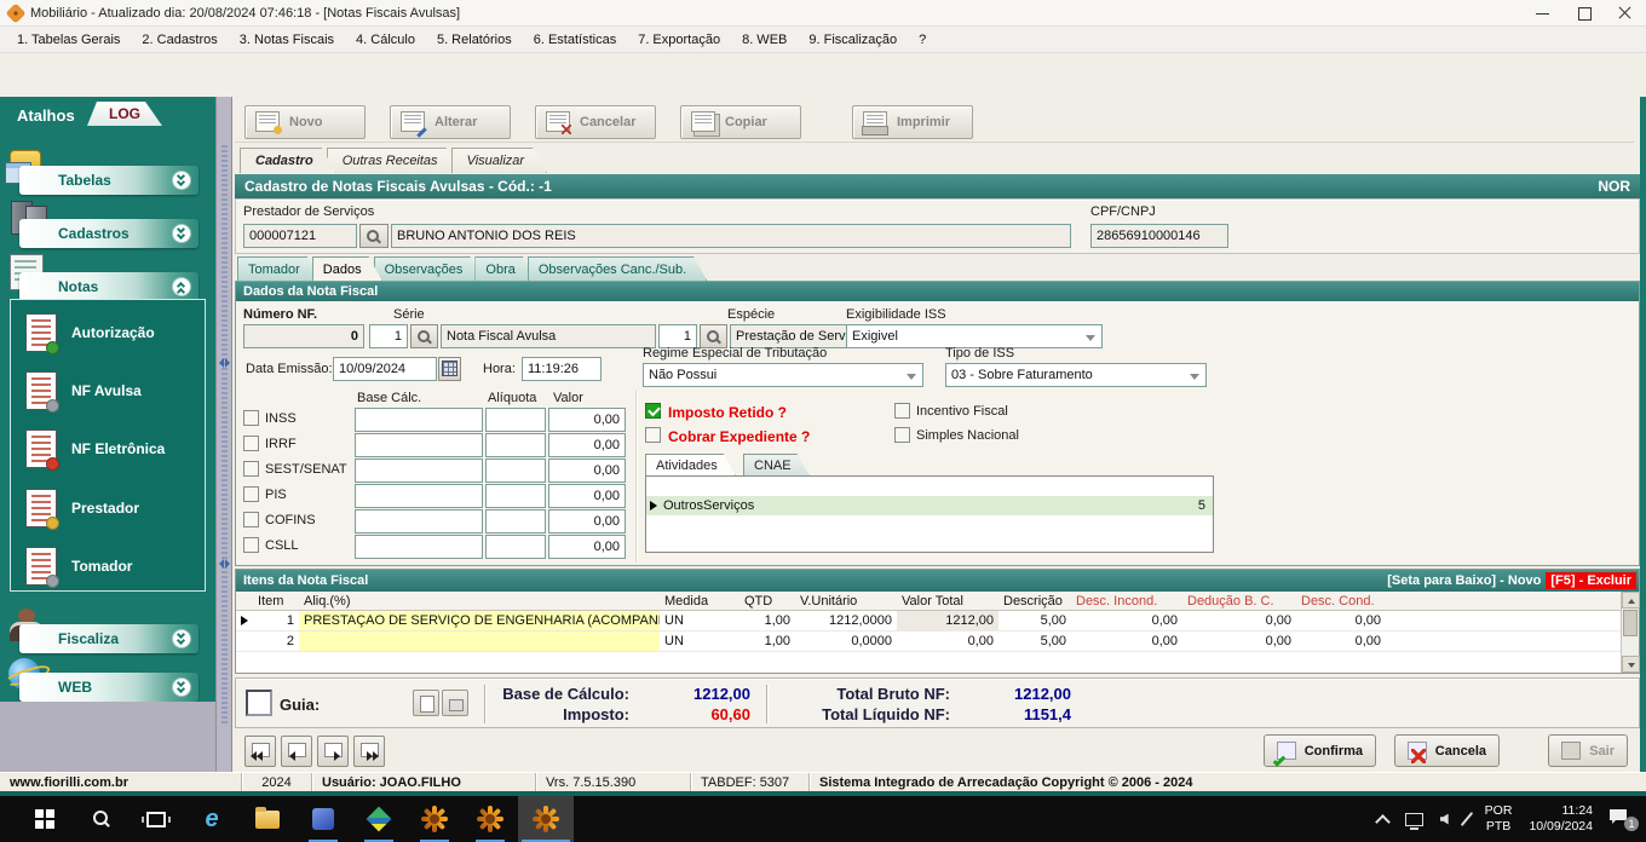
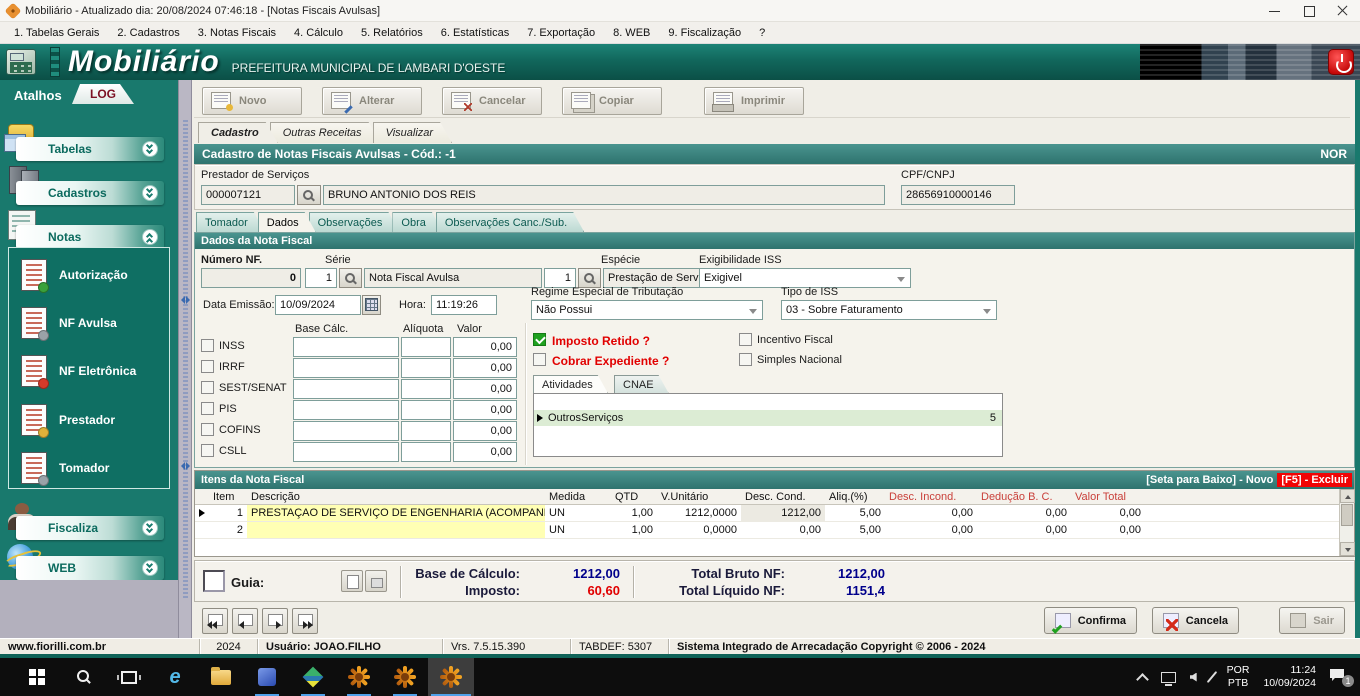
  Mobiliário - Atualizado dia: 20/08/2024 07:46:18 - [Notas Fiscais Avulsas]
  1. Tabelas Gerais
  2. Cadastros
  3. Notas Fiscais
  4. Cálculo
  5. Relatórios
  6. Estatísticas
  7. Exportação
  8. WEB
  9. Fiscalização
  ?
+ Mobiliário
+ PREFEITURA MUNICIPAL DE LAMBARI D'OESTE
  Atalhos
  LOG
  Tabelas
  Cadastros
  Notas
  Autorização
  NF Avulsa
  NF Eletrônica
  Prestador
  Tomador
  Fiscaliza
  WEB
  Novo
  Alterar
  Cancelar
  Copiar
  Imprimir
  Cadastro
  Outras Receitas
  Visualizar
  Cadastro de Notas Fiscais Avulsas - Cód.: -1
  NOR
  Prestador de Serviços
  CPF/CNPJ
  000007121
  BRUNO ANTONIO DOS REIS
  28656910000146
  Tomador
  Dados
  Observações
  Obra
  Observações Canc./Sub.
  Dados da Nota Fiscal
  Número NF.
  Série
  Espécie
  Exigibilidade ISS
  0
  1
  Nota Fiscal Avulsa
  1
  Prestação de Serv
  Exigivel
  Data Emissão:
  10/09/2024
  Hora:
  11:19:26
  Regime Especial de Tributação
  Não Possui
  Tipo de ISS
  03 - Sobre Faturamento
  Base Cálc.
  Alíquota
  Valor
  INSS
  0,00
  IRRF
  0,00
  SEST/SENAT
  0,00
  PIS
  0,00
  COFINS
  0,00
  CSLL
  0,00
  Imposto Retido ?
  Incentivo Fiscal
  Cobrar Expediente ?
  Simples Nacional
  Atividades
  CNAE
  OutrosServiços
  5
  Itens da Nota Fiscal
  [Seta para Baixo] - Novo
  [F5] - Excluir
  Item
- Aliq.(%)
+ Descrição
  Medida
  QTD
  V.Unitário
- Valor Total
+ Desc. Cond.
- Descrição
+ Aliq.(%)
  Desc. Incond.
  Dedução B. C.
- Desc. Cond.
+ Valor Total
  1
  PRESTAÇAO DE SERVIÇO DE ENGENHARIA (ACOMPAN
  UN
  1,00
  1212,0000
  1212,00
  5,00
  0,00
  0,00
  0,00
  2
  UN
  1,00
  0,0000
  0,00
  5,00
  0,00
  0,00
  0,00
  Guia:
  Base de Cálculo:
  1212,00
  Imposto:
  60,60
  Total Bruto NF:
  1212,00
  Total Líquido NF:
  1151,4
  Confirma
  Cancela
  Sair
  www.fiorilli.com.br
  2024
  Usuário: JOAO.FILHO
  Vrs. 7.5.15.390
  TABDEF: 5307
  Sistema Integrado de Arrecadação Copyright © 2006 - 2024
  e
  POR
  PTB
  11:24
  10/09/2024
  1
